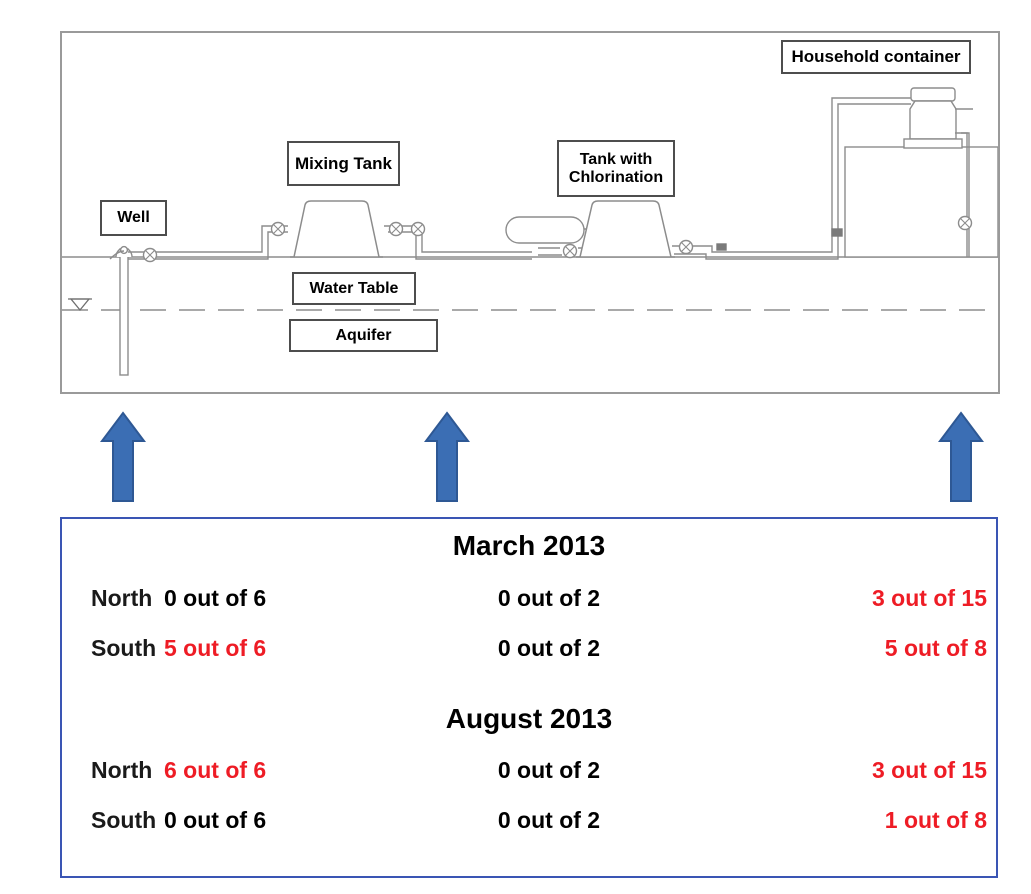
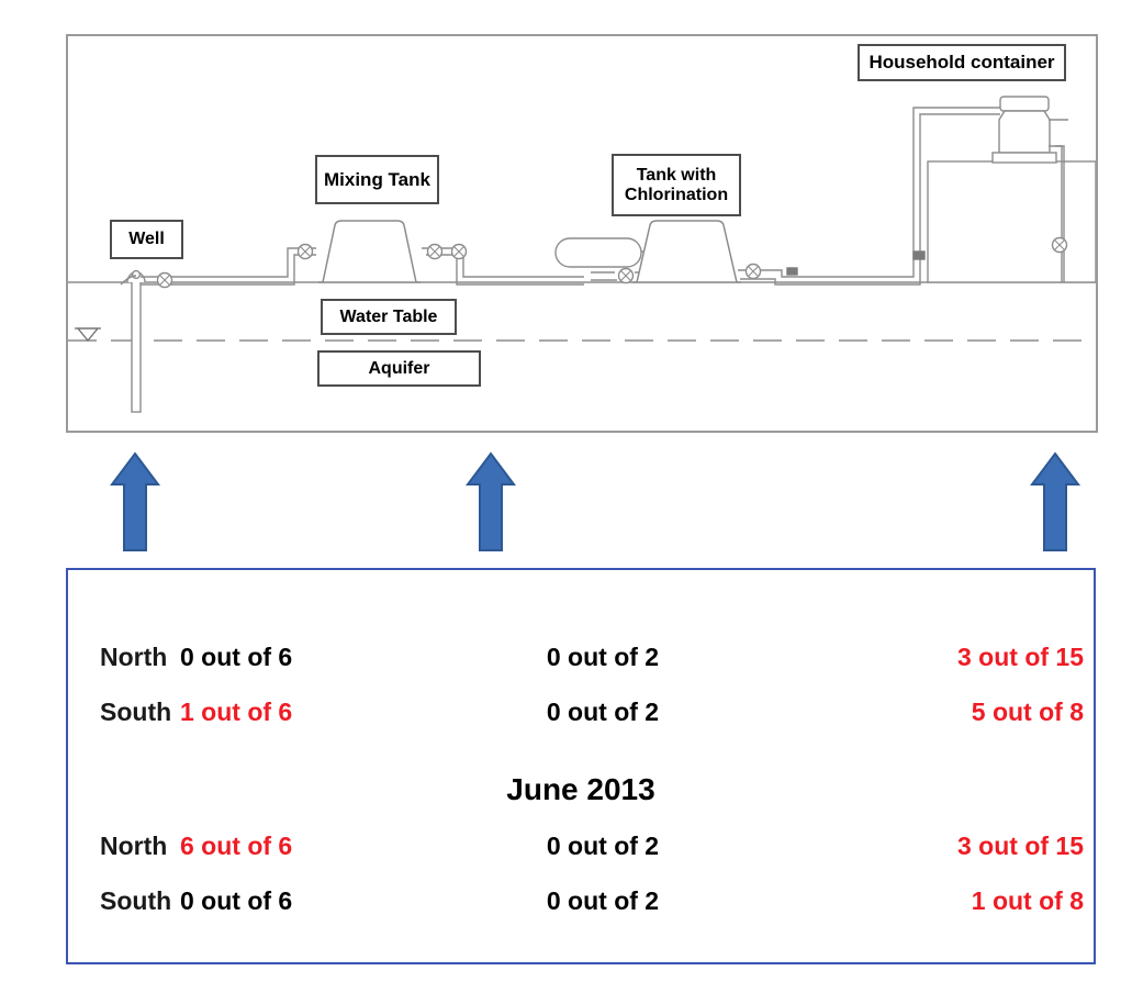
  Household container
  Mixing Tank
  Tank with
  Chlorination
  Well
  Water Table
  Aquifer
- March 2013
  North
  0 out of 6
  0 out of 2
  3 out of 15
  South
- 5 out of 6
+ 1 out of 6
  0 out of 2
  5 out of 8
- August 2013
+ June 2013
  North
  6 out of 6
  0 out of 2
  3 out of 15
  South
  0 out of 6
  0 out of 2
  1 out of 8
